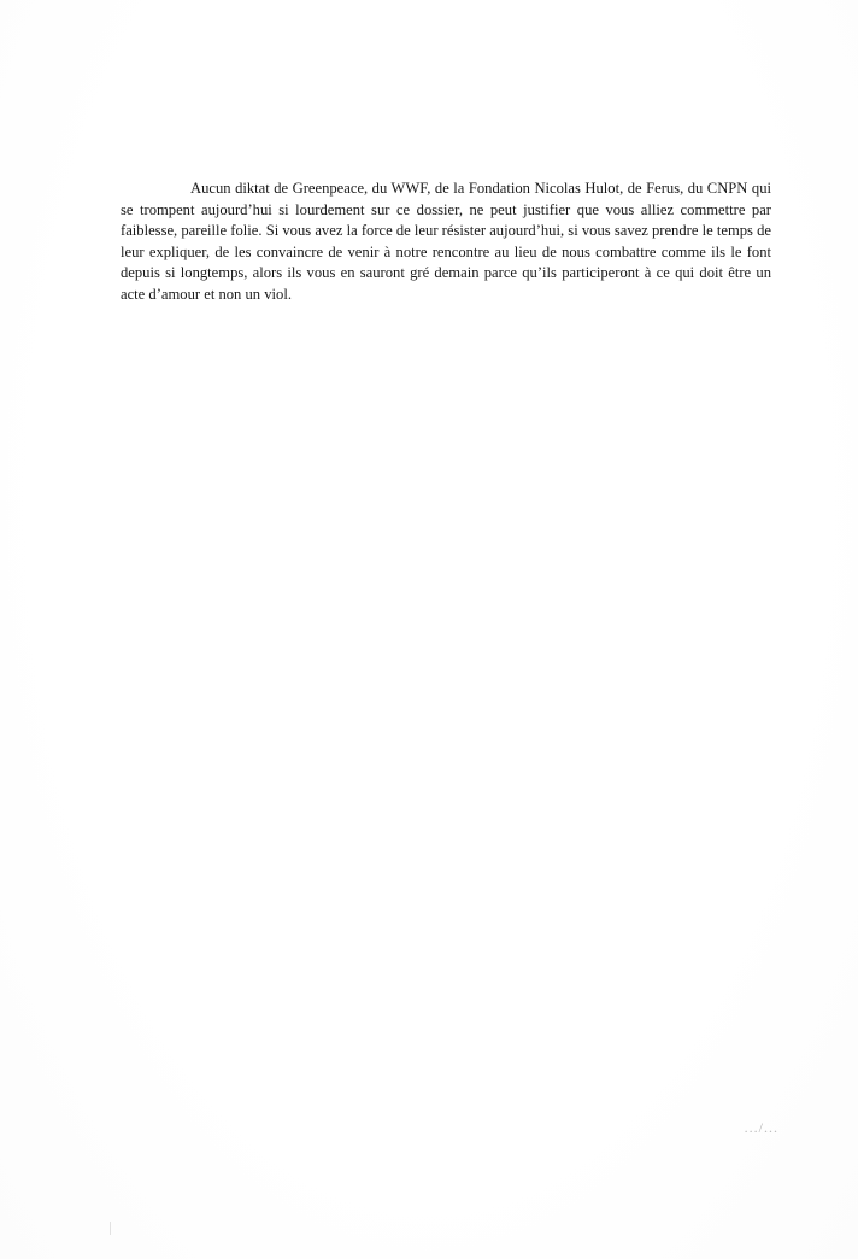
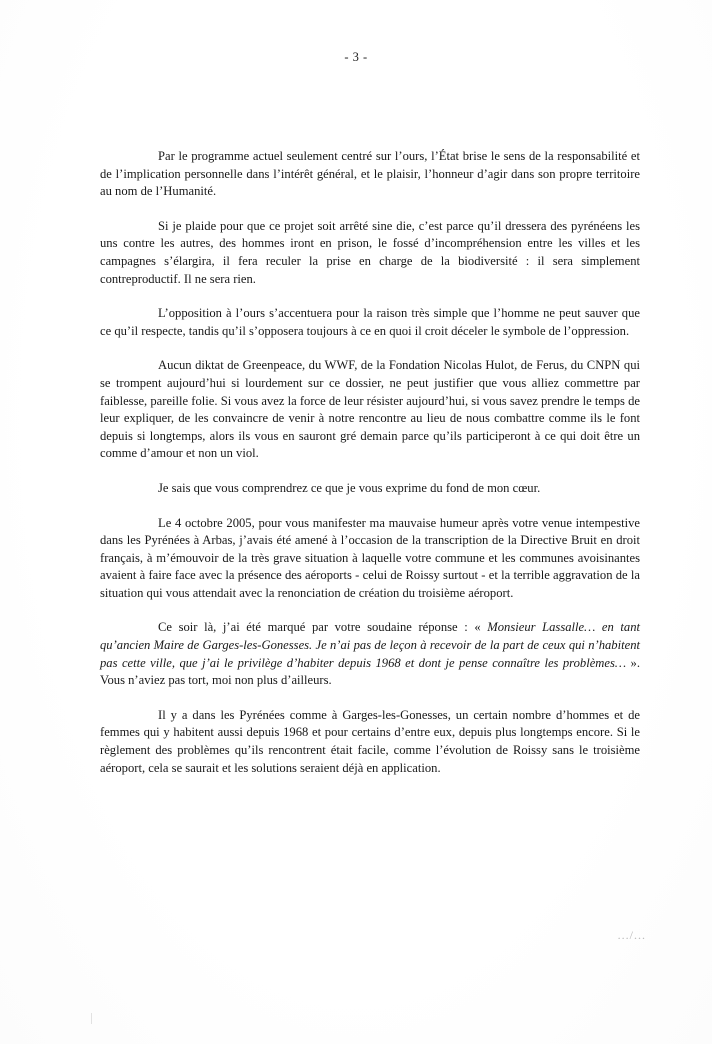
+ - 3 -
+ Par le programme actuel seulement centré sur l’ours, l’État brise le sens de la responsabilité et de l’implication personnelle dans l’intérêt général, et le plaisir, l’honneur d’agir dans son propre territoire au nom de l’Humanité.
+ Si je plaide pour que ce projet soit arrêté sine die, c’est parce qu’il dressera des pyrénéens les uns contre les autres, des hommes iront en prison, le fossé d’incompréhension entre les villes et les campagnes s’élargira, il fera reculer la prise en charge de la biodiversité : il sera simplement contreproductif. Il ne sera rien.
+ L’opposition à l’ours s’accentuera pour la raison très simple que l’homme ne peut sauver que ce qu’il respecte, tandis qu’il s’opposera toujours à ce en quoi il croit déceler le symbole de l’oppression.
- Aucun diktat de Greenpeace, du WWF, de la Fondation Nicolas Hulot, de Ferus, du CNPN qui se trompent aujourd’hui si lourdement sur ce dossier, ne peut justifier que vous alliez commettre par faiblesse, pareille folie. Si vous avez la force de leur résister aujourd’hui, si vous savez prendre le temps de leur expliquer, de les convaincre de venir à notre rencontre au lieu de nous combattre comme ils le font depuis si longtemps, alors ils vous en sauront gré demain parce qu’ils participeront à ce qui doit être un acte d’amour et non un viol.
+ Aucun diktat de Greenpeace, du WWF, de la Fondation Nicolas Hulot, de Ferus, du CNPN qui se trompent aujourd’hui si lourdement sur ce dossier, ne peut justifier que vous alliez commettre par faiblesse, pareille folie. Si vous avez la force de leur résister aujourd’hui, si vous savez prendre le temps de leur expliquer, de les convaincre de venir à notre rencontre au lieu de nous combattre comme ils le font depuis si longtemps, alors ils vous en sauront gré demain parce qu’ils participeront à ce qui doit être un comme d’amour et non un viol.
+ Je sais que vous comprendrez ce que je vous exprime du fond de mon cœur.
+ Le 4 octobre 2005, pour vous manifester ma mauvaise humeur après votre venue intempestive dans les Pyrénées à Arbas, j’avais été amené à l’occasion de la transcription de la Directive Bruit en droit français, à m’émouvoir de la très grave situation à laquelle votre commune et les communes avoisinantes avaient à faire face avec la présence des aéroports - celui de Roissy surtout - et la terrible aggravation de la situation qui vous attendait avec la renonciation de création du troisième aéroport.
+ Ce soir là, j’ai été marqué par votre soudaine réponse : « Monsieur Lassalle… en tant qu’ancien Maire de Garges-les-Gonesses. Je n’ai pas de leçon à recevoir de la part de ceux qui n’habitent pas cette ville, que j’ai le privilège d’habiter depuis 1968 et dont je pense connaître les problèmes… ». Vous n’aviez pas tort, moi non plus d’ailleurs.
+ Il y a dans les Pyrénées comme à Garges-les-Gonesses, un certain nombre d’hommes et de femmes qui y habitent aussi depuis 1968 et pour certains d’entre eux, depuis plus longtemps encore. Si le règlement des problèmes qu’ils rencontrent était facile, comme l’évolution de Roissy sans le troisième aéroport, cela se saurait et les solutions seraient déjà en application.
  .../...
